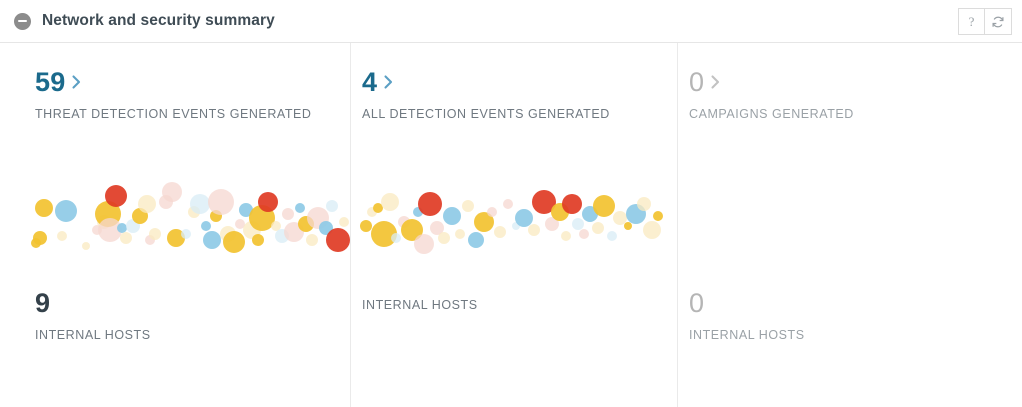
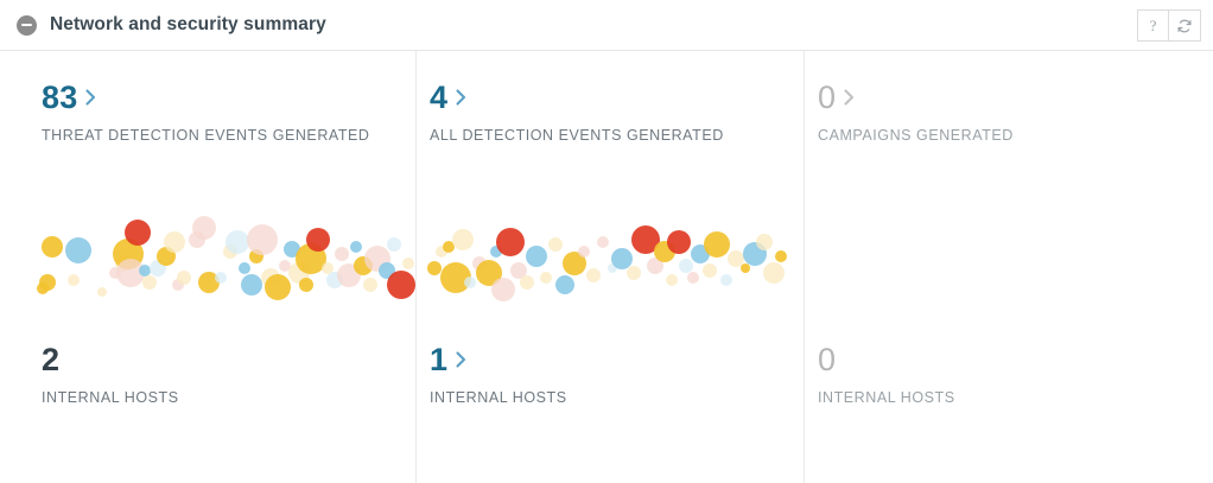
  Network and security summary
  ?
- 59
+ 83
  THREAT DETECTION EVENTS GENERATED
- 9
+ 2
  INTERNAL HOSTS
  4
  ALL DETECTION EVENTS GENERATED
+ 1
  INTERNAL HOSTS
  0
  CAMPAIGNS GENERATED
  0
  INTERNAL HOSTS
